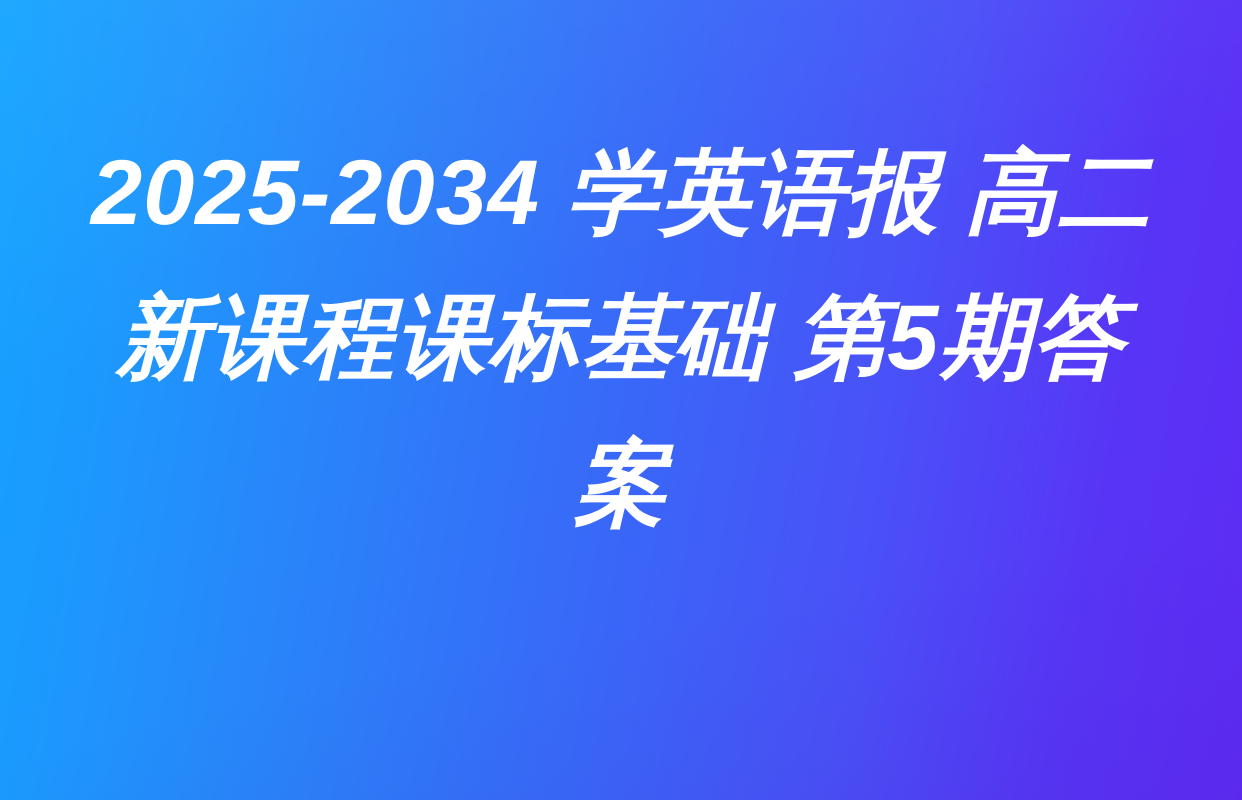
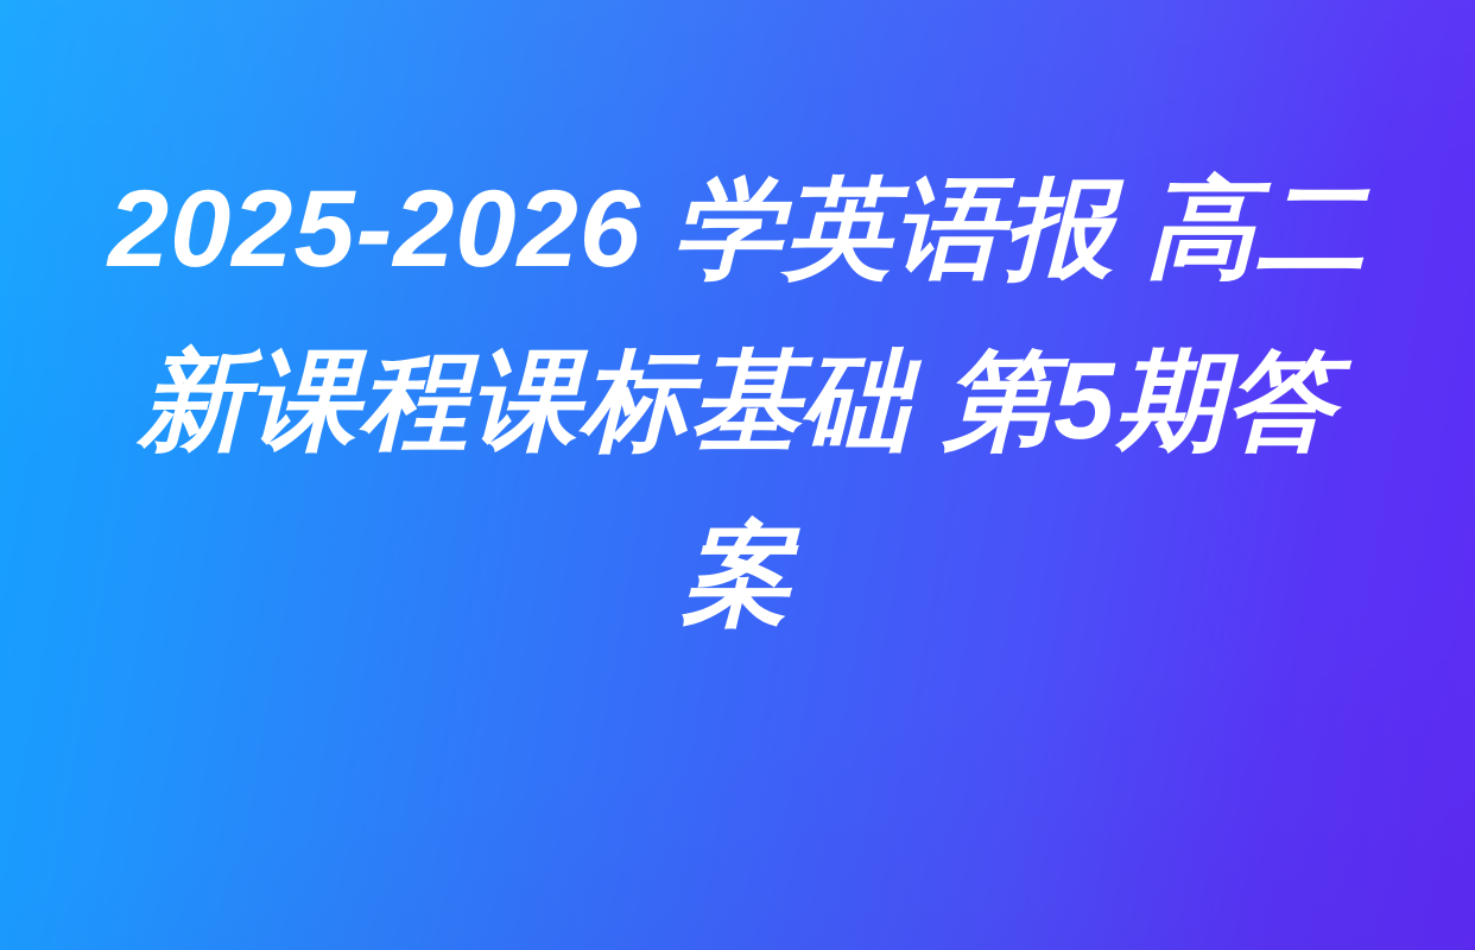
- 2025-2034 学英语报 高二 新课程课标基础 第5期答案
+ 2025-2026 学英语报 高二 新课程课标基础 第5期答案
